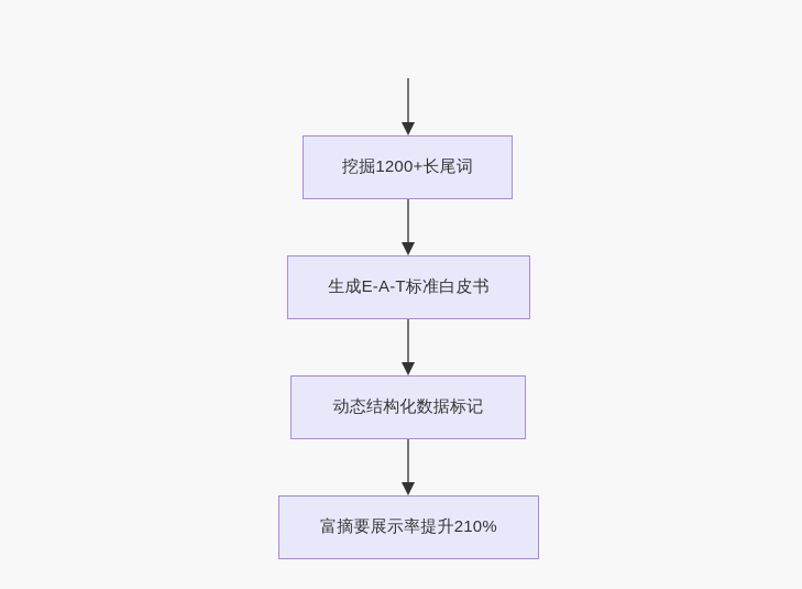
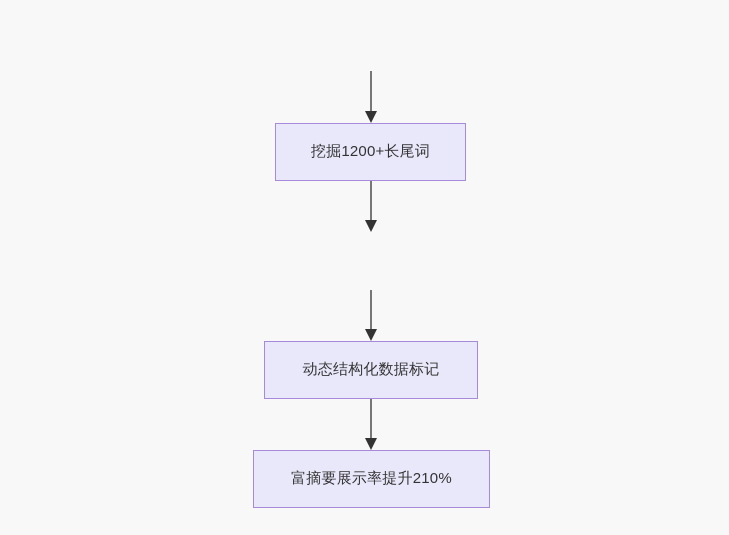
  挖掘1200+长尾词
- 生成E-A-T标准白皮书
  动态结构化数据标记
  富摘要展示率提升210%
